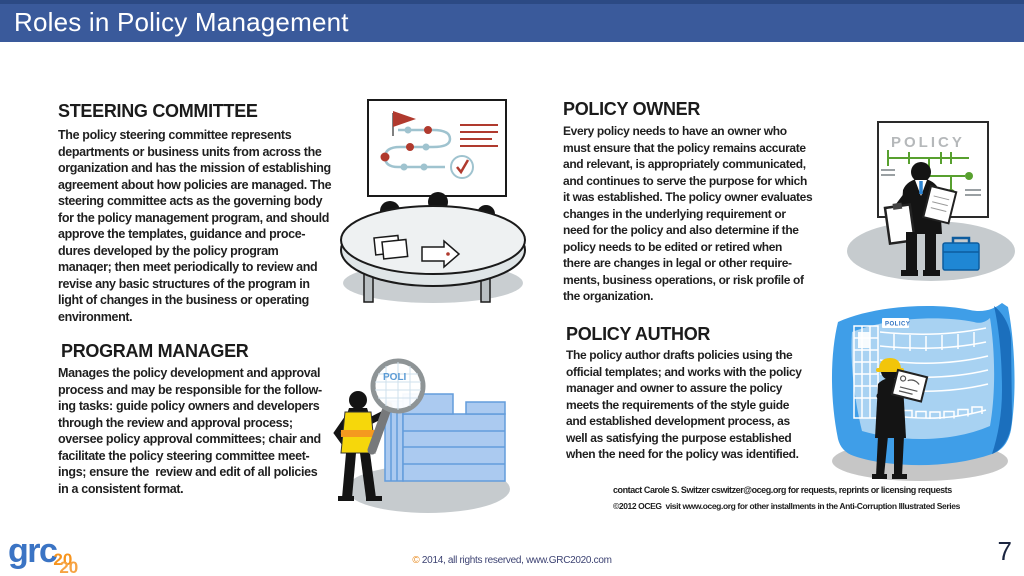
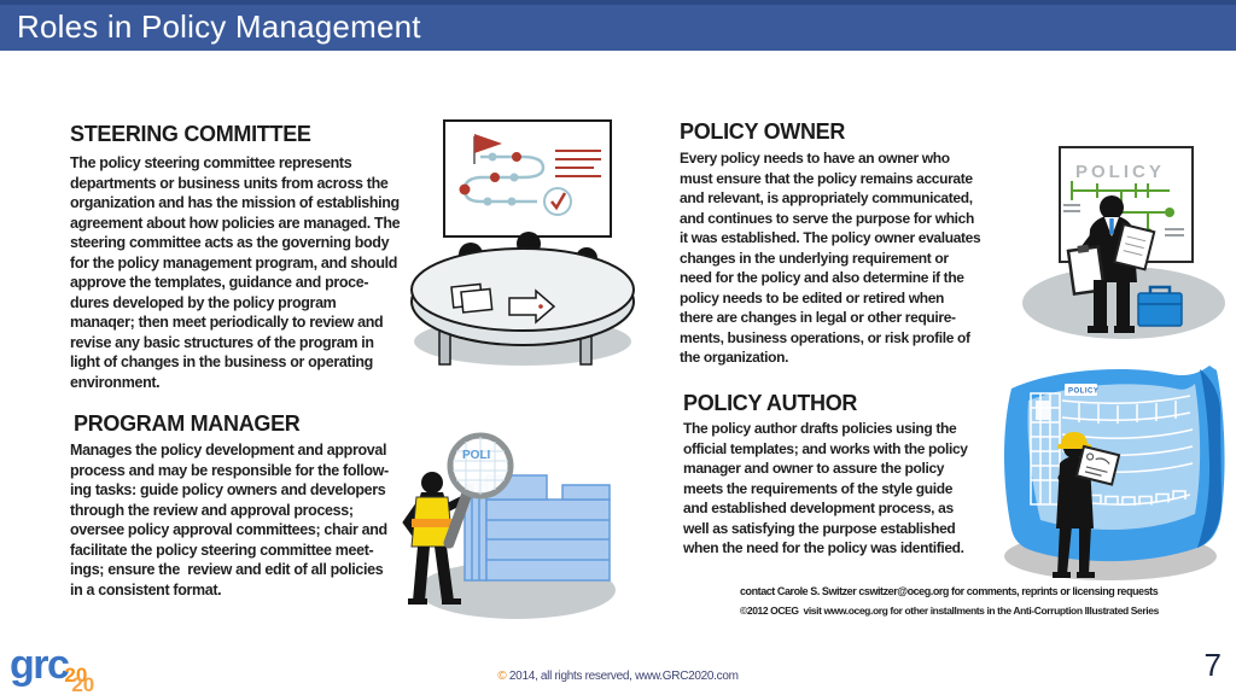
  Roles in Policy Management
  STEERING COMMITTEE
  The policy steering committee represents
  departments or business units from across the
  organization and has the mission of establishing
  agreement about how policies are managed. The
  steering committee acts as the governing body
  for the policy management program, and should
  approve the templates, guidance and proce-
  dures developed by the policy program
  manaqer; then meet periodically to review and
  revise any basic structures of the program in
  light of changes in the business or operating
  environment.
  PROGRAM MANAGER
  Manages the policy development and approval
  process and may be responsible for the follow-
  ing tasks: guide policy owners and developers
  through the review and approval process;
  oversee policy approval committees; chair and
  facilitate the policy steering committee meet-
  ings; ensure the review and edit of all policies
  in a consistent format.
  POLICY OWNER
  Every policy needs to have an owner who
  must ensure that the policy remains accurate
  and relevant, is appropriately communicated,
  and continues to serve the purpose for which
  it was established. The policy owner evaluates
  changes in the underlying requirement or
  need for the policy and also determine if the
  policy needs to be edited or retired when
  there are changes in legal or other require-
  ments, business operations, or risk profile of
  the organization.
  POLICY AUTHOR
  The policy author drafts policies using the
  official templates; and works with the policy
  manager and owner to assure the policy
  meets the requirements of the style guide
  and established development process, as
  well as satisfying the purpose established
  when the need for the policy was identified.
- contact Carole S. Switzer cswitzer@oceg.org for requests, reprints or licensing requests
+ contact Carole S. Switzer cswitzer@oceg.org for comments, reprints or licensing requests
  ©2012 OCEG visit www.oceg.org for other installments in the Anti-Corruption Illustrated Series
  POLI
  POLICY
  grc2020
  © 2014, all rights reserved, www.GRC2020.com
  7
